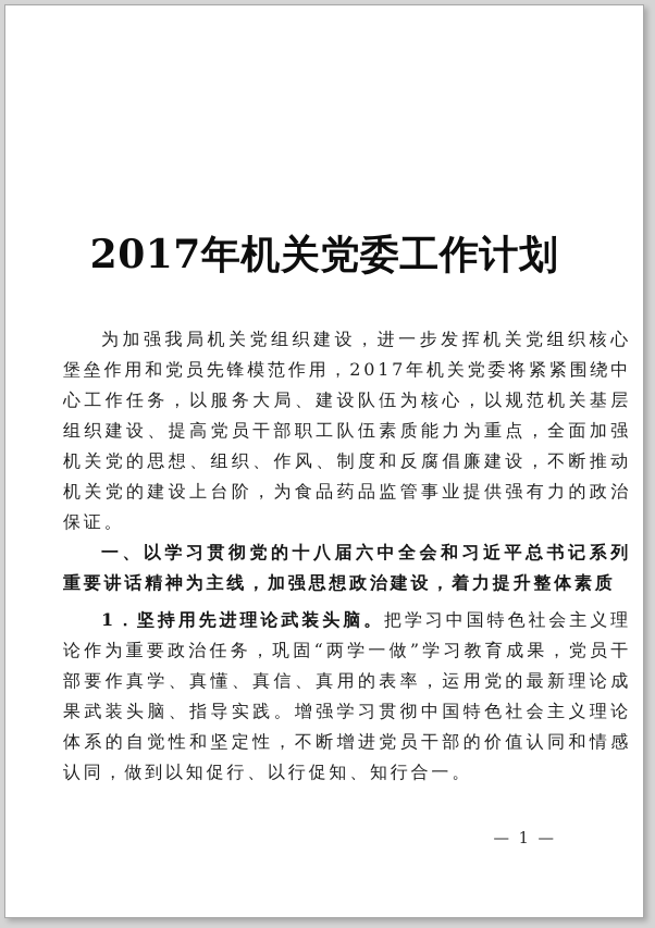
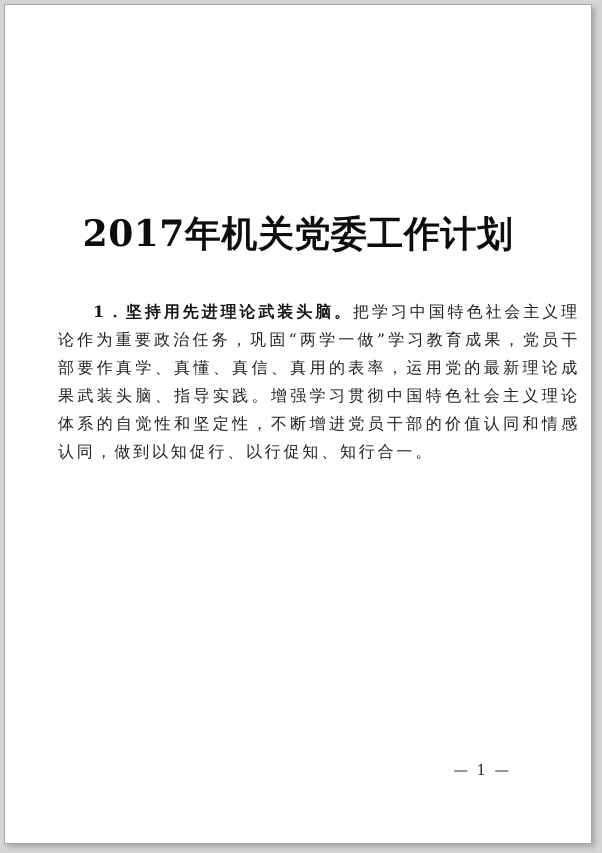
  2017年机关党委工作计划
- 为加强我局机关党组织建设，进一步发挥机关党组织核心堡垒作用和党员先锋模范作用，2017年机关党委将紧紧围绕中心工作任务，以服务大局、建设队伍为核心，以规范机关基层组织建设、提高党员干部职工队伍素质能力为重点，全面加强机关党的思想、组织、作风、制度和反腐倡廉建设，不断推动机关党的建设上台阶，为食品药品监管事业提供强有力的政治保证。
- 一、以学习贯彻党的十八届六中全会和习近平总书记系列重要讲话精神为主线，加强思想政治建设，着力提升整体素质
  1．坚持用先进理论武装头脑。把学习中国特色社会主义理论作为重要政治任务，巩固“两学一做”学习教育成果，党员干部要作真学、真懂、真信、真用的表率，运用党的最新理论成果武装头脑、指导实践。增强学习贯彻中国特色社会主义理论体系的自觉性和坚定性，不断增进党员干部的价值认同和情感认同，做到以知促行、以行促知、知行合一。
  — 1 —
